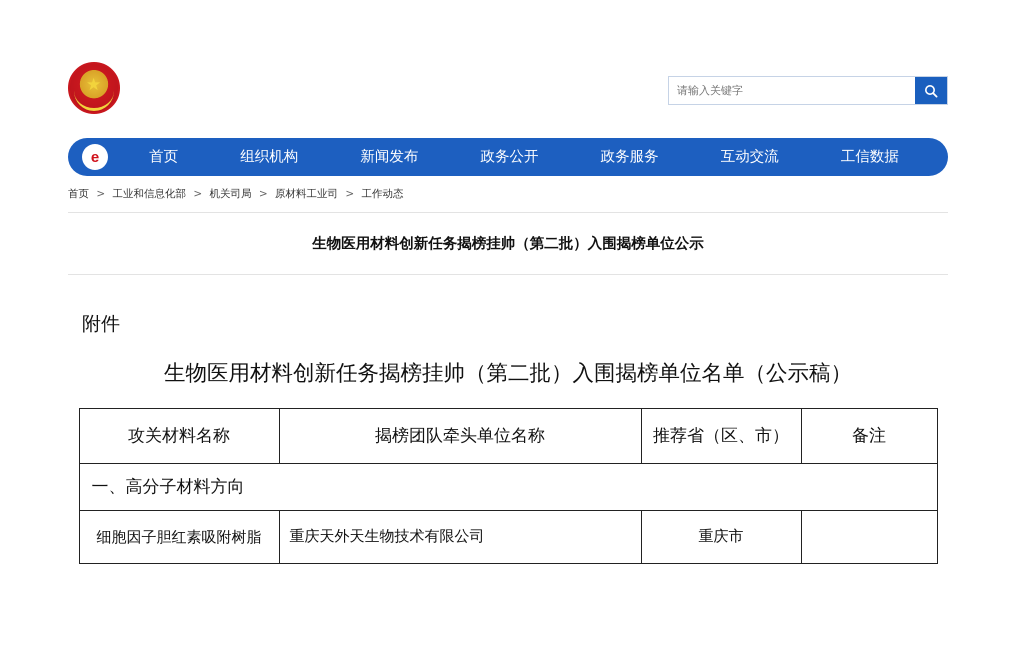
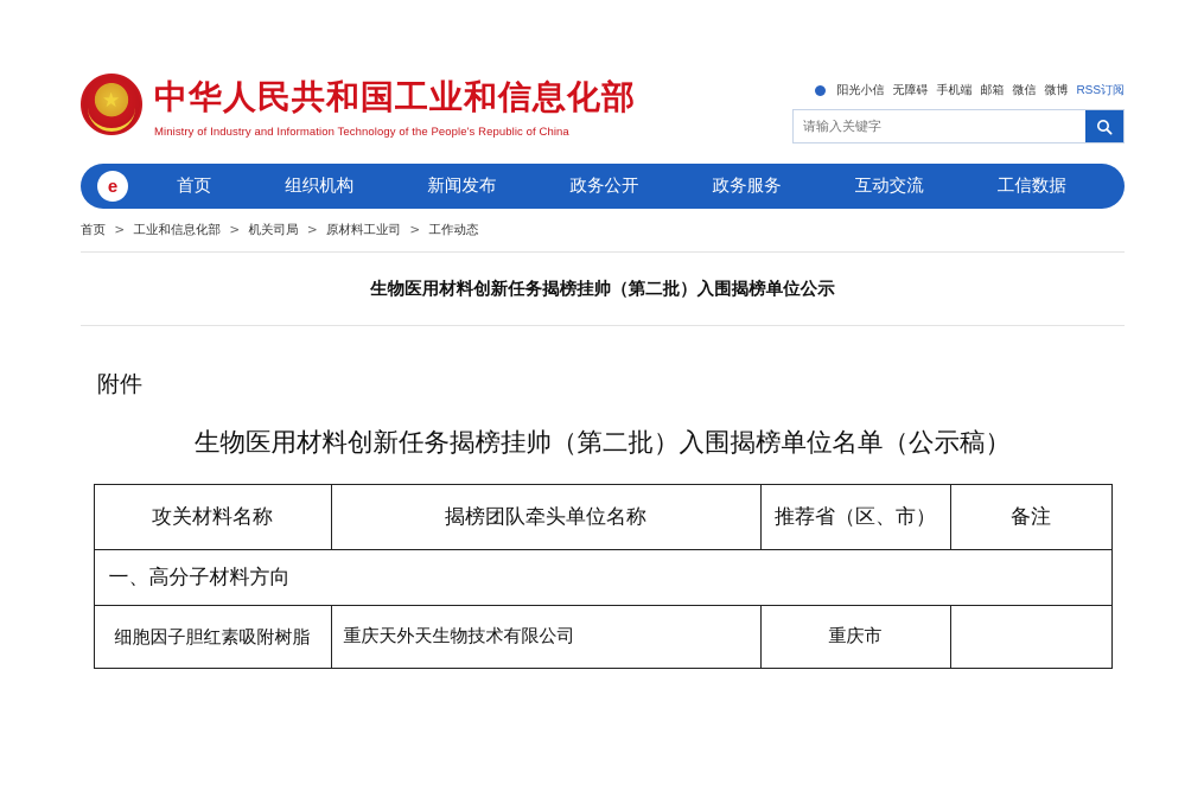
  ★
+ 中华人民共和国工业和信息化部
+ Ministry of Industry and Information Technology of the People's Republic of China
+ 阳光小信
+ 无障碍
+ 手机端
+ 邮箱
+ 微信
+ 微博
+ RSS订阅
  请输入关键字
  e
  首页
  组织机构
  新闻发布
  政务公开
  政务服务
  互动交流
  工信数据
  首页 > 工业和信息化部 > 机关司局 > 原材料工业司 > 工作动态
  生物医用材料创新任务揭榜挂帅（第二批）入围揭榜单位公示
  附件
  生物医用材料创新任务揭榜挂帅（第二批）入围揭榜单位名单（公示稿）
  攻关材料名称	揭榜团队牵头单位名称	推荐省（区、市）	备注
  一、高分子材料方向
  细胞因子胆红素吸附树脂	重庆天外天生物技术有限公司	重庆市
